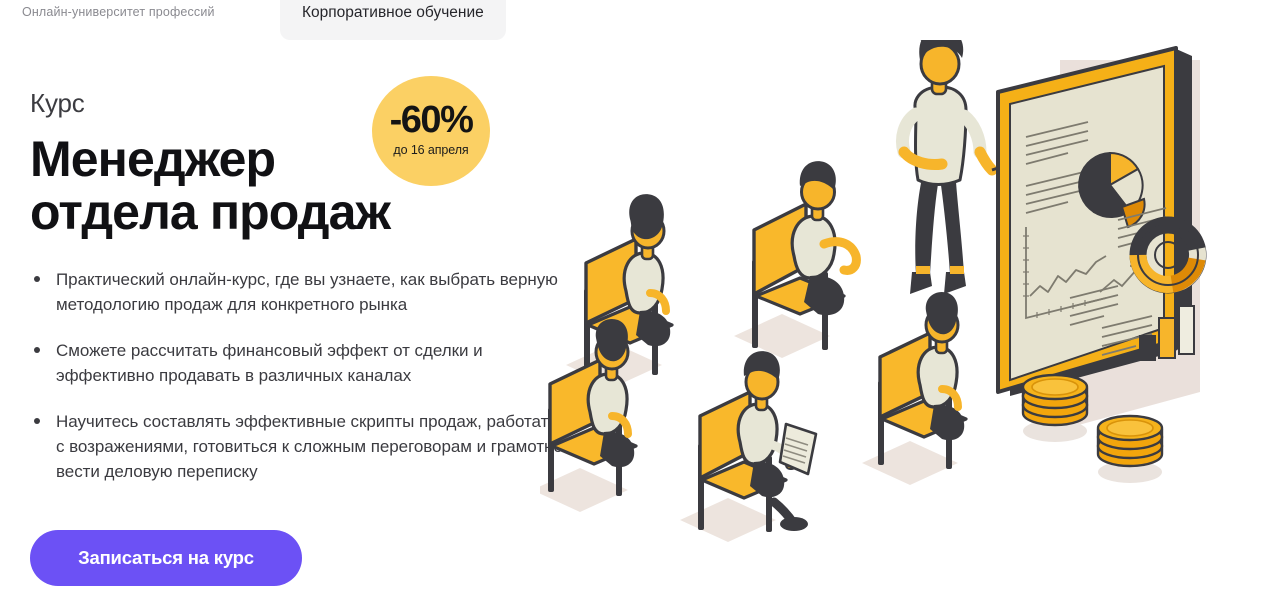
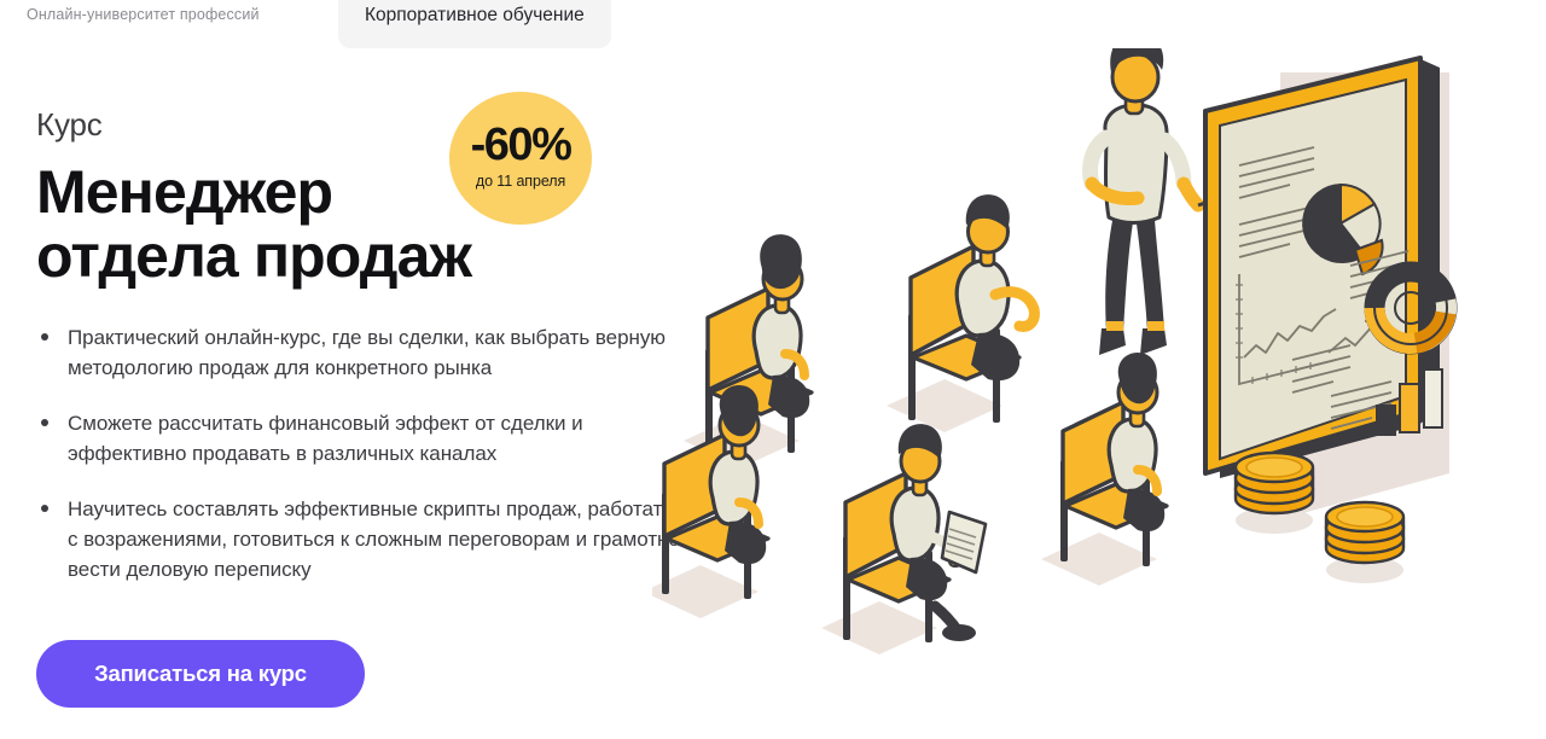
  Онлайн-университет профессий
  Корпоративное обучение
  Курс
  Менеджер
  отдела продаж
- Практический онлайн-курс, где вы узнаете, как выбрать верную методологию продаж для конкретного рынка
+ Практический онлайн-курс, где вы сделки, как выбрать верную методологию продаж для конкретного рынка
  Сможете рассчитать финансовый эффект от сделки и эффективно продавать в различных каналах
  Научитесь составлять эффективные скрипты продаж, работат с возражениями, готовиться к сложным переговорам и грамот вести деловую переписку
  Записаться на курс
  -60%
- до 16 апреля
+ до 11 апреля
